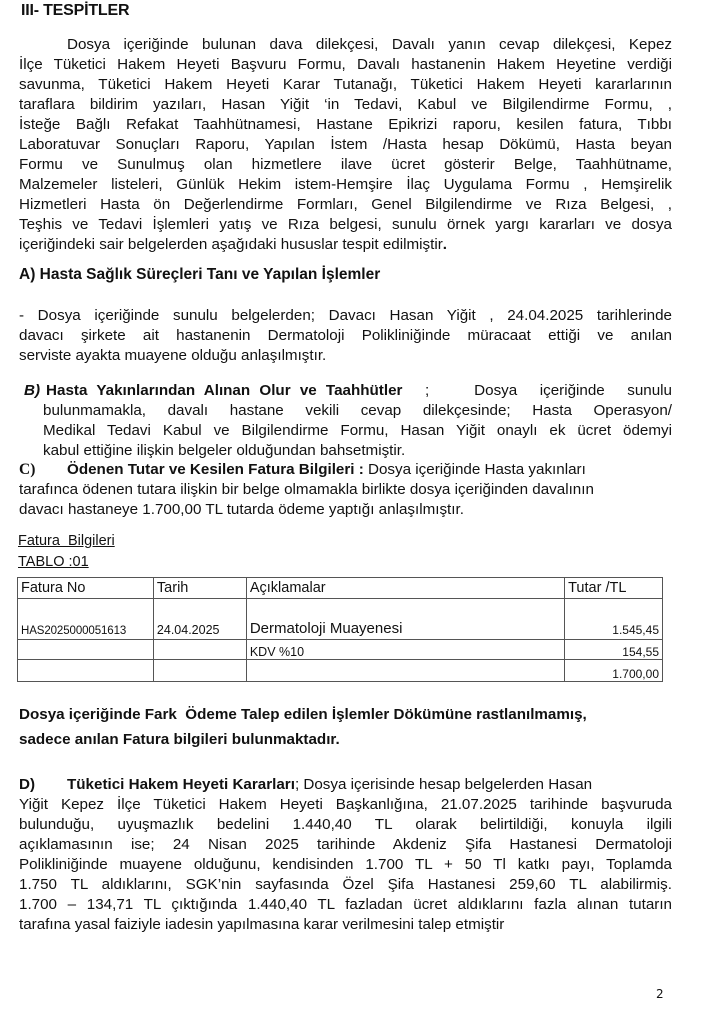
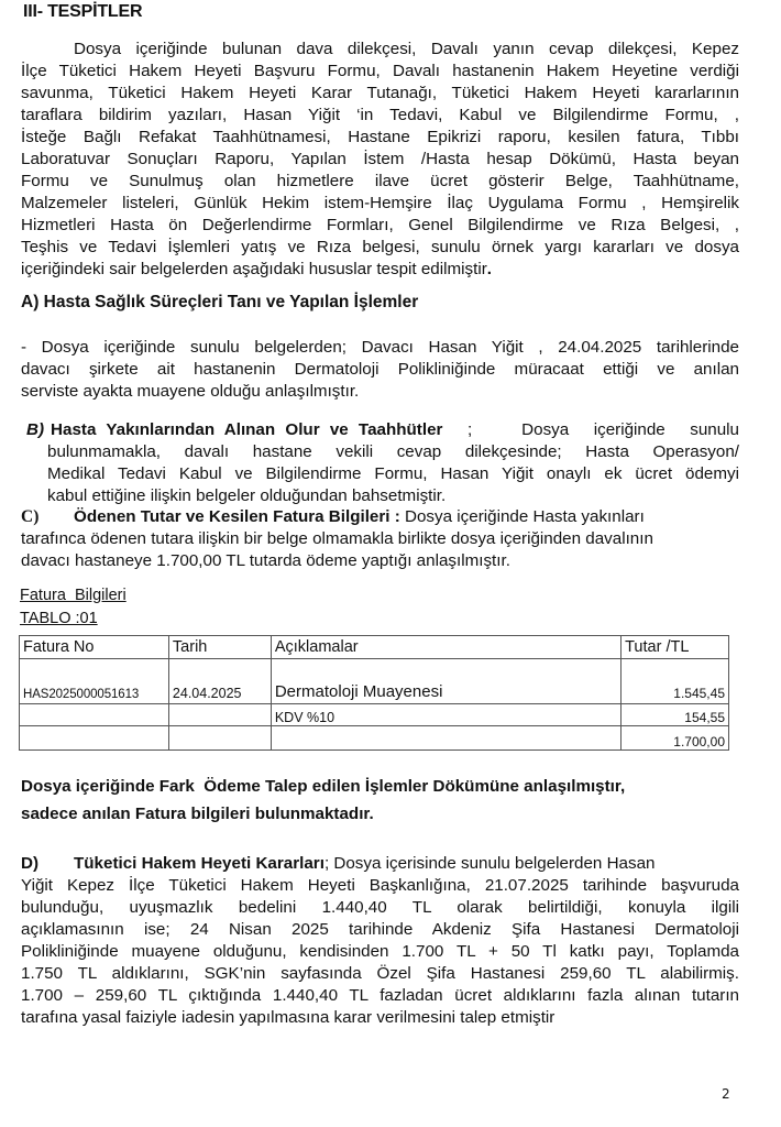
  III- TESPİTLER
  Dosya içeriğinde bulunan dava dilekçesi, Davalı yanın cevap dilekçesi, Kepez
  İlçe Tüketici Hakem Heyeti Başvuru Formu, Davalı hastanenin Hakem Heyetine verdiği
  savunma, Tüketici Hakem Heyeti Karar Tutanağı, Tüketici Hakem Heyeti kararlarının
  taraflara bildirim yazıları, Hasan Yiğit ‘in Tedavi, Kabul ve Bilgilendirme Formu, ,
  İsteğe Bağlı Refakat Taahhütnamesi, Hastane Epikrizi raporu, kesilen fatura, Tıbbı
  Laboratuvar Sonuçları Raporu, Yapılan İstem /Hasta hesap Dökümü, Hasta beyan
  Formu ve Sunulmuş olan hizmetlere ilave ücret gösterir Belge, Taahhütname,
  Malzemeler listeleri, Günlük Hekim istem-Hemşire İlaç Uygulama Formu , Hemşirelik
  Hizmetleri Hasta ön Değerlendirme Formları, Genel Bilgilendirme ve Rıza Belgesi, ,
  Teşhis ve Tedavi İşlemleri yatış ve Rıza belgesi, sunulu örnek yargı kararları ve dosya
  içeriğindeki sair belgelerden aşağıdaki hususlar tespit edilmiştir.
  A) Hasta Sağlık Süreçleri Tanı ve Yapılan İşlemler
  - Dosya içeriğinde sunulu belgelerden; Davacı Hasan Yiğit , 24.04.2025 tarihlerinde
  davacı şirkete ait hastanenin Dermatoloji Polikliniğinde müracaat ettiği ve anılan
  serviste ayakta muayene olduğu anlaşılmıştır.
  B)
  Hasta Yakınlarından Alınan Olur ve Taahhütler
  ; Dosya içeriğinde sunulu
  bulunmamakla, davalı hastane vekili cevap dilekçesinde; Hasta Operasyon/
  Medikal Tedavi Kabul ve Bilgilendirme Formu, Hasan Yiğit onaylı ek ücret ödemyi
  kabul ettiğine ilişkin belgeler olduğundan bahsetmiştir.
  C) Ödenen Tutar ve Kesilen Fatura Bilgileri : Dosya içeriğinde Hasta yakınları
  tarafınca ödenen tutara ilişkin bir belge olmamakla birlikte dosya içeriğinden davalının
  davacı hastaneye 1.700,00 TL tutarda ödeme yaptığı anlaşılmıştır.
  Fatura Bilgileri
  TABLO :01
  Fatura No	Tarih	Açıklamalar	Tutar /TL
  HAS2025000051613	24.04.2025	Dermatoloji Muayenesi	1.545,45
  		KDV %10	154,55
  			1.700,00
- Dosya içeriğinde Fark Ödeme Talep edilen İşlemler Dökümüne rastlanılmamış,
+ Dosya içeriğinde Fark Ödeme Talep edilen İşlemler Dökümüne anlaşılmıştır,
  sadece anılan Fatura bilgileri bulunmaktadır.
- D) Tüketici Hakem Heyeti Kararları; Dosya içerisinde hesap belgelerden Hasan
+ D) Tüketici Hakem Heyeti Kararları; Dosya içerisinde sunulu belgelerden Hasan
  Yiğit Kepez İlçe Tüketici Hakem Heyeti Başkanlığına, 21.07.2025 tarihinde başvuruda
  bulunduğu, uyuşmazlık bedelini 1.440,40 TL olarak belirtildiği, konuyla ilgili
  açıklamasının ise; 24 Nisan 2025 tarihinde Akdeniz Şifa Hastanesi Dermatoloji
  Polikliniğinde muayene olduğunu, kendisinden 1.700 TL + 50 Tl katkı payı, Toplamda
  1.750 TL aldıklarını, SGK’nin sayfasında Özel Şifa Hastanesi 259,60 TL alabilirmiş.
- 1.700 – 134,71 TL çıktığında 1.440,40 TL fazladan ücret aldıklarını fazla alınan tutarın
+ 1.700 – 259,60 TL çıktığında 1.440,40 TL fazladan ücret aldıklarını fazla alınan tutarın
  tarafına yasal faiziyle iadesin yapılmasına karar verilmesini talep etmiştir
  2
